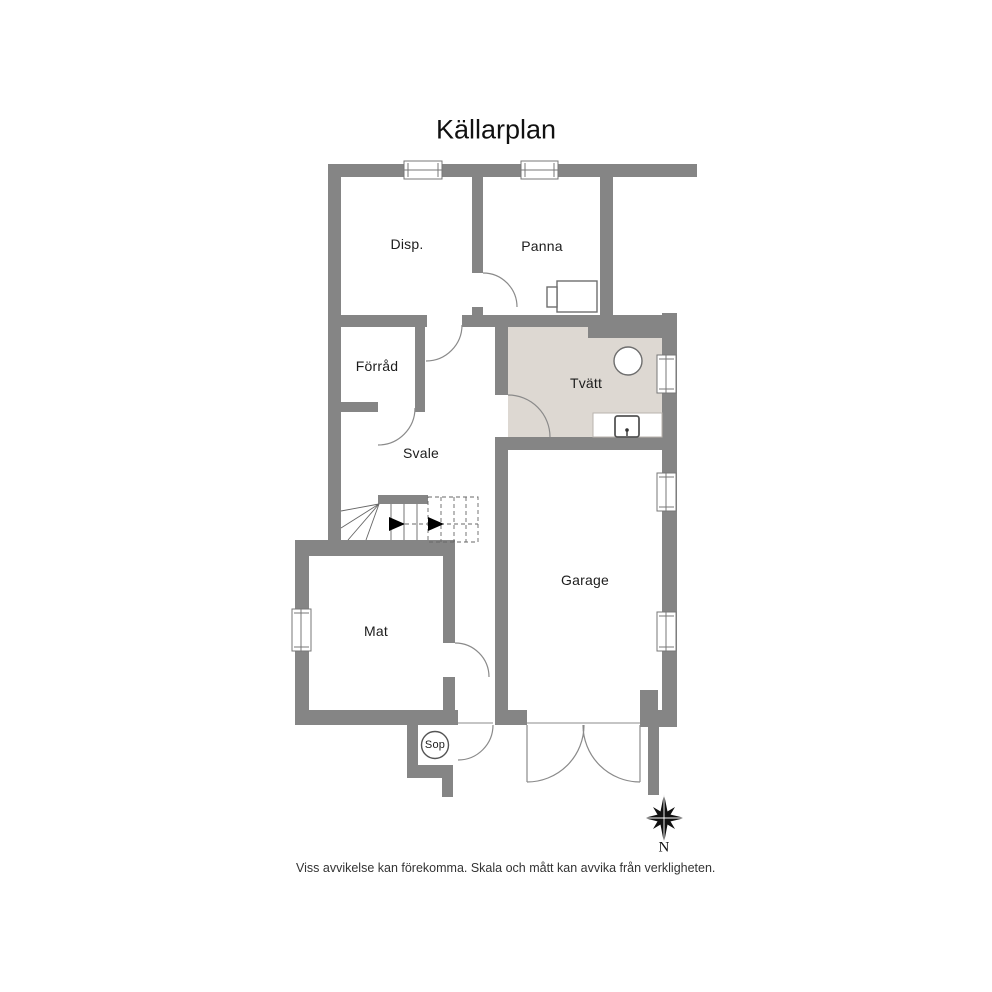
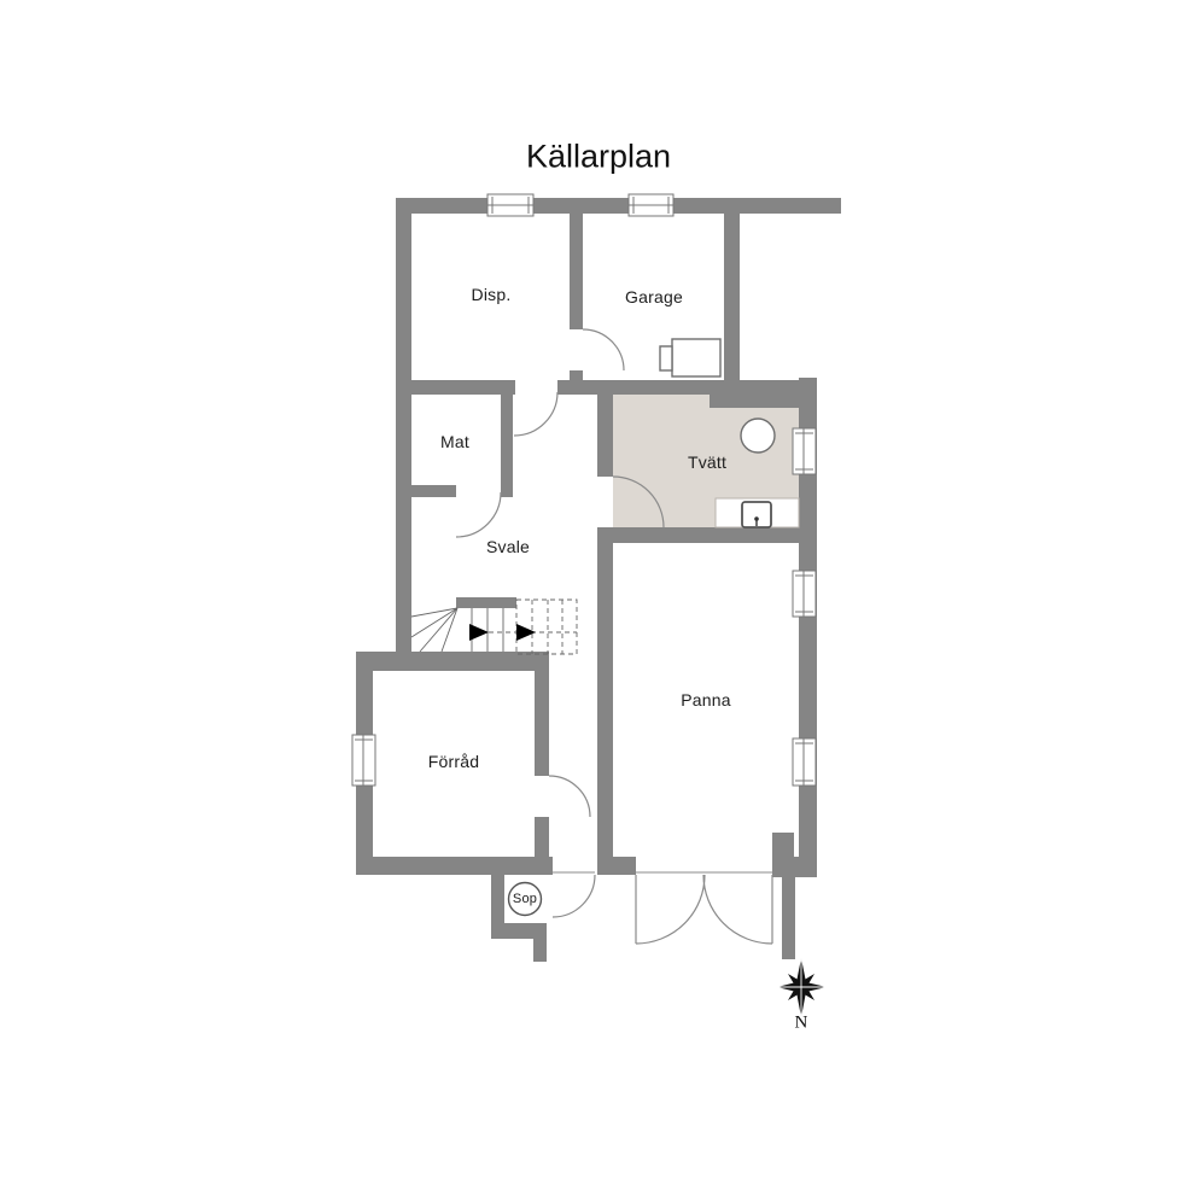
  Källarplan
  Disp.
- Panna
+ Garage
- Förråd
+ Mat
  Tvätt
  Svale
- Mat
+ Förråd
- Garage
+ Panna
  Sop
  N
- Viss avvikelse kan förekomma. Skala och mått kan avvika från verkligheten.
